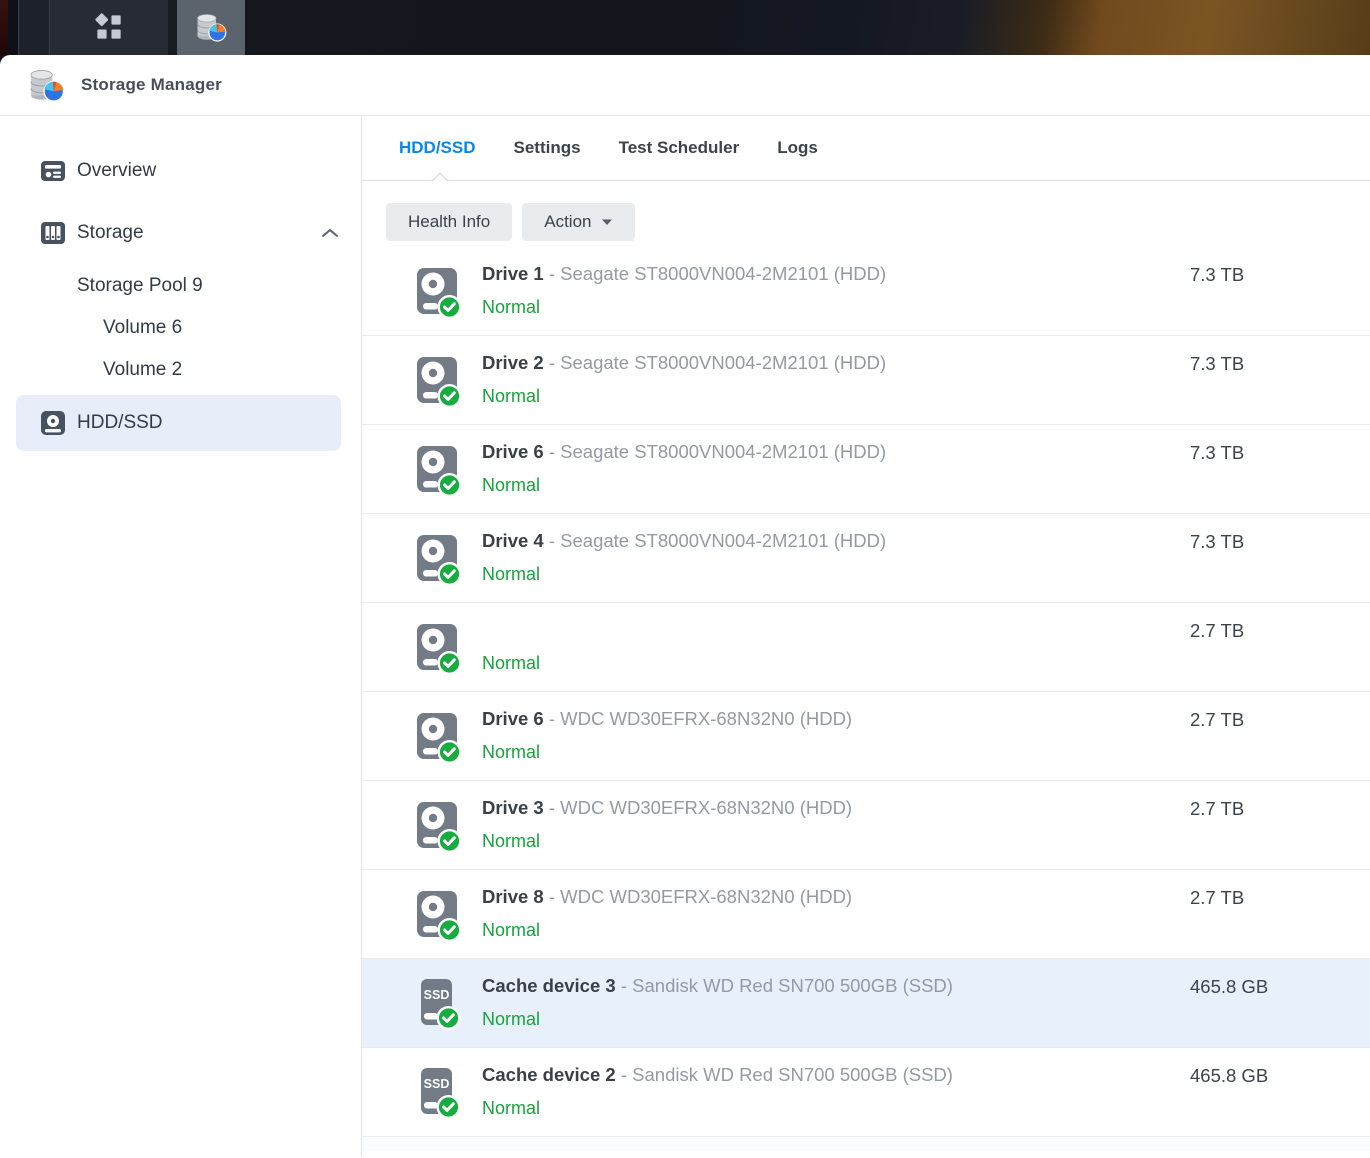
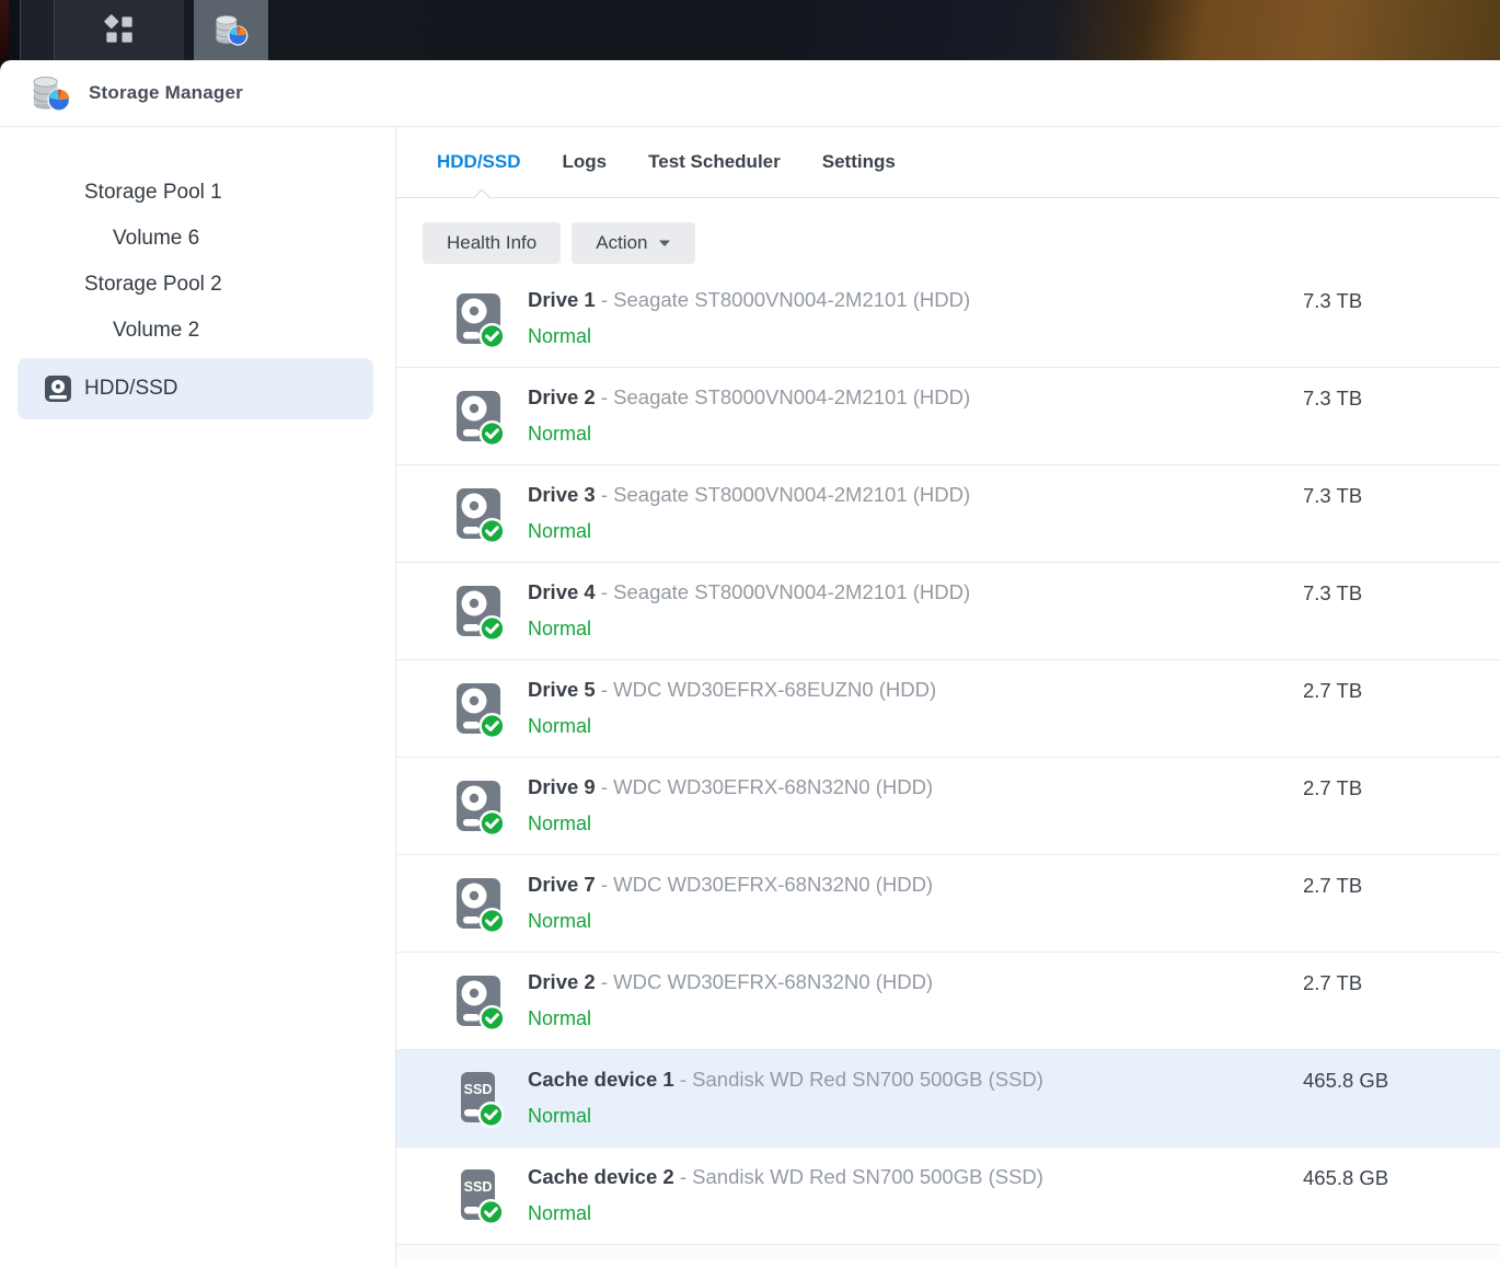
  Storage Manager
- Overview
- Storage
- Storage Pool 9
+ Storage Pool 1
  Volume 6
+ Storage Pool 2
  Volume 2
  HDD/SSD
  HDD/SSD
- Settings
+ Logs
  Test Scheduler
- Logs
+ Settings
  Health Info
  Action
  Drive 1 - Seagate ST8000VN004-2M2101 (HDD)
  Normal
  7.3 TB
  Drive 2 - Seagate ST8000VN004-2M2101 (HDD)
  Normal
  7.3 TB
- Drive 6 - Seagate ST8000VN004-2M2101 (HDD)
+ Drive 3 - Seagate ST8000VN004-2M2101 (HDD)
  Normal
  7.3 TB
  Drive 4 - Seagate ST8000VN004-2M2101 (HDD)
  Normal
  7.3 TB
+ Drive 5 - WDC WD30EFRX-68EUZN0 (HDD)
  Normal
  2.7 TB
- Drive 6 - WDC WD30EFRX-68N32N0 (HDD)
+ Drive 9 - WDC WD30EFRX-68N32N0 (HDD)
  Normal
  2.7 TB
- Drive 3 - WDC WD30EFRX-68N32N0 (HDD)
+ Drive 7 - WDC WD30EFRX-68N32N0 (HDD)
  Normal
  2.7 TB
- Drive 8 - WDC WD30EFRX-68N32N0 (HDD)
+ Drive 2 - WDC WD30EFRX-68N32N0 (HDD)
  Normal
  2.7 TB
- Cache device 3 - Sandisk WD Red SN700 500GB (SSD)
+ Cache device 1 - Sandisk WD Red SN700 500GB (SSD)
  Normal
  465.8 GB
  Cache device 2 - Sandisk WD Red SN700 500GB (SSD)
  Normal
  465.8 GB
